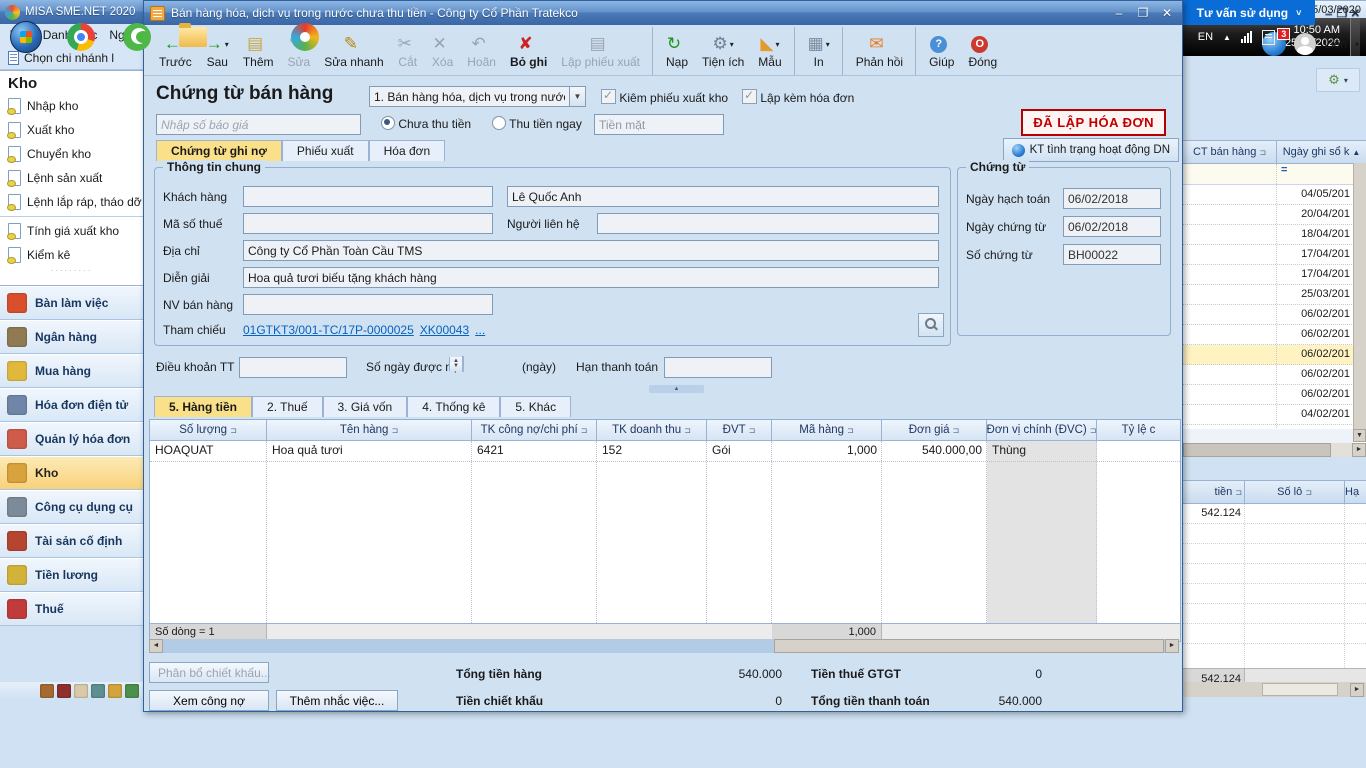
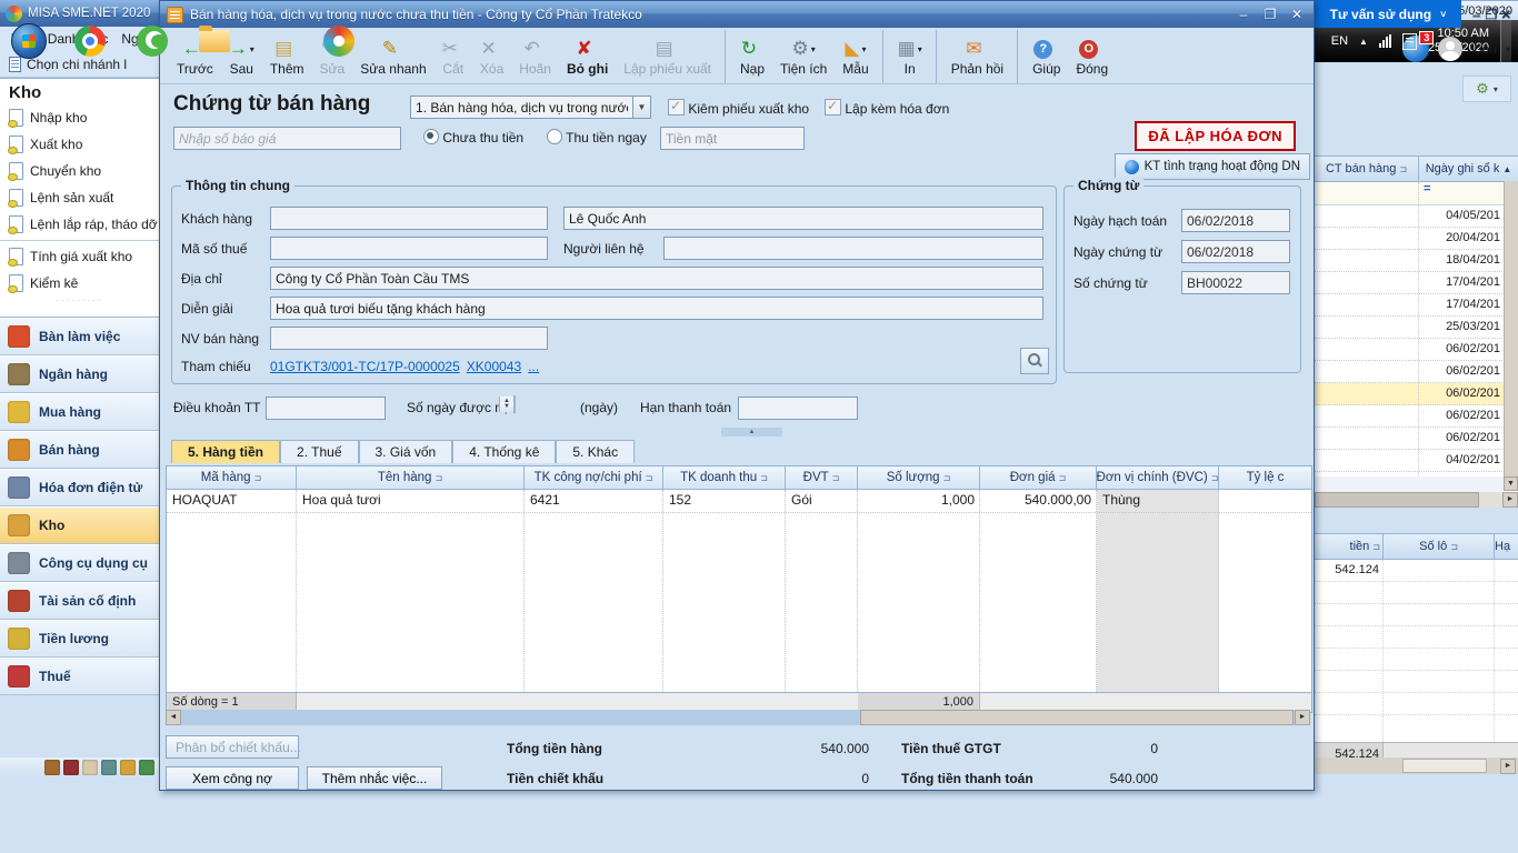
  MISA SME.NET 2020
  Chọn chi nhánh l
  Kho
  Nhập kho
  Xuất kho
  Chuyển kho
  Lệnh sản xuất
  Lệnh lắp ráp, tháo dỡ
  Tính giá xuất kho
  Kiểm kê
  ·········
  Bàn làm việc
  Ngân hàng
  Mua hàng
+ Bán hàng
  Hóa đơn điện tử
- Quản lý hóa đơn
  Kho
  Công cụ dụng cụ
  Tài sản cố định
  Tiền lương
  Thuế
  Tư vấn sử dụng
  ˅
  –
  ❐
  ✕
  3
  Liên
  ▾
  ⚙
  ▾
  CT bán hàng
  ⊐
  Ngày ghi sổ k
  ▲
  =
  04/05/201
  20/04/201
  18/04/201
  17/04/201
  17/04/201
  25/03/201
  06/02/201
  06/02/201
  06/02/201
  06/02/201
  06/02/201
  04/02/201
  tiền
  ⊐
  Số lô
  ⊐
  Hạ
  542.124
  542.124
  Bán hàng hóa, dịch vụ trong nước chưa thu tiền - Công ty Cổ Phần Tratekco
  –
  ❐
  ✕
  ←
  Trước
  →
  ▾
  Sau
  ▤
  Thêm
  Sửa
  ✎
  Sửa nhanh
  ✂
  Cắt
  ✕
  Xóa
  ↶
  Hoãn
  ✘
  Bỏ ghi
  ▤
  Lập phiếu xuất
  ↻
  Nạp
  ⚙
  ▾
  Tiện ích
  ◣
  ▾
  Mẫu
  ▦
  ▾
  In
  ✉
  Phản hồi
  ?
  Giúp
  O
  Đóng
  Chứng từ bán hàng
  1. Bán hàng hóa, dịch vụ trong nướ
  ▼
  Kiêm phiếu xuất kho
  Lập kèm hóa đơn
  Nhập số báo giá
  Chưa thu tiền
  Thu tiền ngay
  Tiền mặt
  ĐÃ LẬP HÓA ĐƠN
- Chứng từ ghi nợ
- Phiếu xuất
- Hóa đơn
  KT tình trạng hoạt động DN
  Thông tin chung
  Khách hàng
  Lê Quốc Anh
  Mã số thuế
  Người liên hệ
  Địa chỉ
  Công ty Cổ Phần Toàn Cầu TMS
  Diễn giải
  Hoa quả tươi biếu tặng khách hàng
  NV bán hàng
  Tham chiếu
  01GTKT3/001-TC/17P-0000025
  XK00043
  ...
  Chứng từ
  Ngày hạch toán
  06/02/2018
  Ngày chứng từ
  06/02/2018
  Số chứng từ
  BH00022
  Điều khoản TT
  Số ngày được
  (ngày)
  Hạn thanh toán
  5. Hàng tiền
  2. Thuế
  3. Giá vốn
  4. Thống kê
  5. Khác
- Số lượng
+ Mã hàng
  ⊐
  Tên hàng
  ⊐
  TK công nợ/chi phí
  ⊐
  TK doanh thu
  ⊐
  ĐVT
  ⊐
- Mã hàng
+ Số lượng
  ⊐
  Đơn giá
  ⊐
  Đơn vị chính (ĐVC)
  ⊐
  Tỷ lệ c
  HOAQUAT
  Hoa quả tươi
  6421
  152
  Gói
  1,000
  540.000,00
  Thùng
  Số dòng = 1
  1,000
  Phân bổ chiết khấu...
  Xem công nợ
  Thêm nhắc việc...
  Tổng tiền hàng
  540.000
  Tiền chiết khấu
  0
  Tiền thuế GTGT
  0
  Tổng tiền thanh toán
  540.000
  5/03/2020
  EN
  ▲
  10:50 AM
